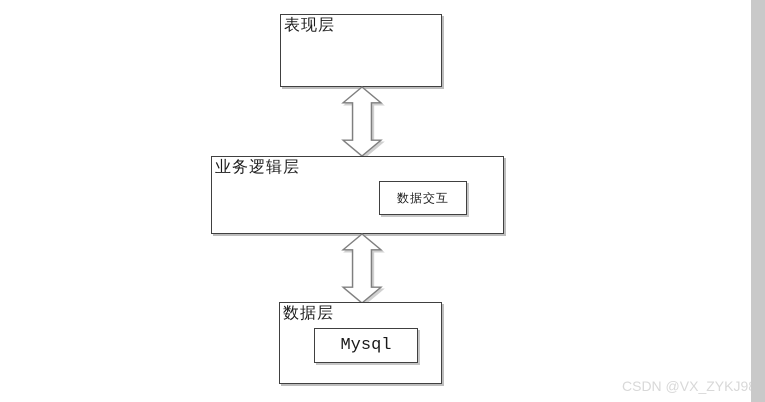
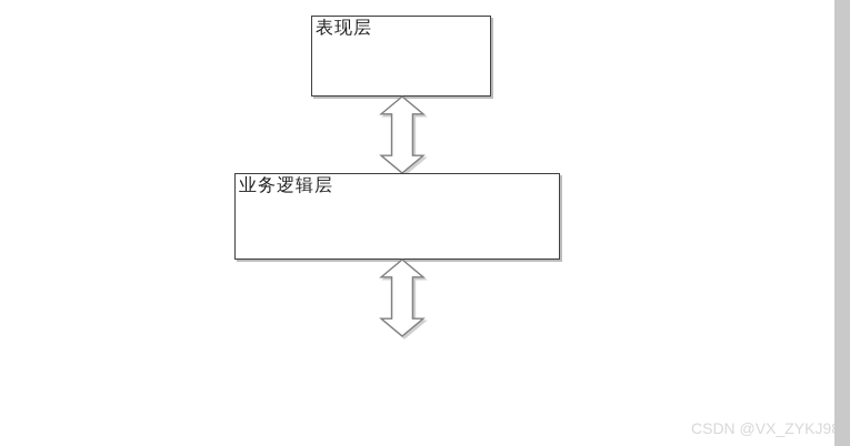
  表现层
  业务逻辑层
- 数据交互
- 数据层
- Mysql
  CSDN @VX_ZYKJ9
